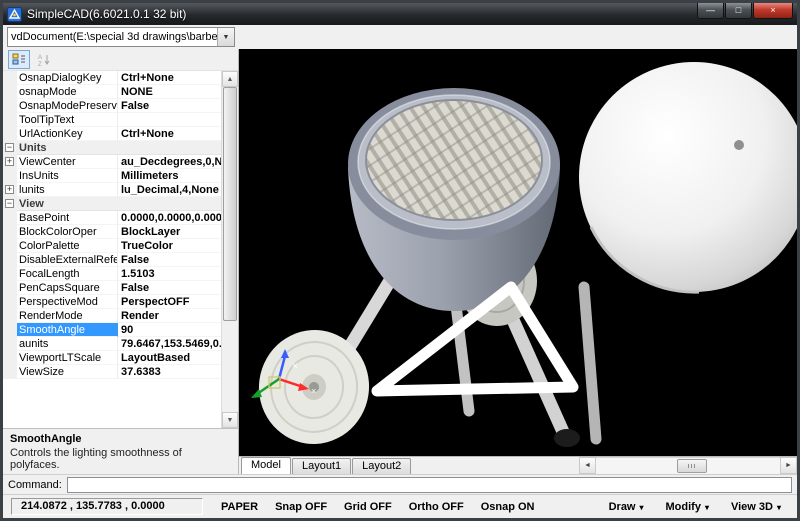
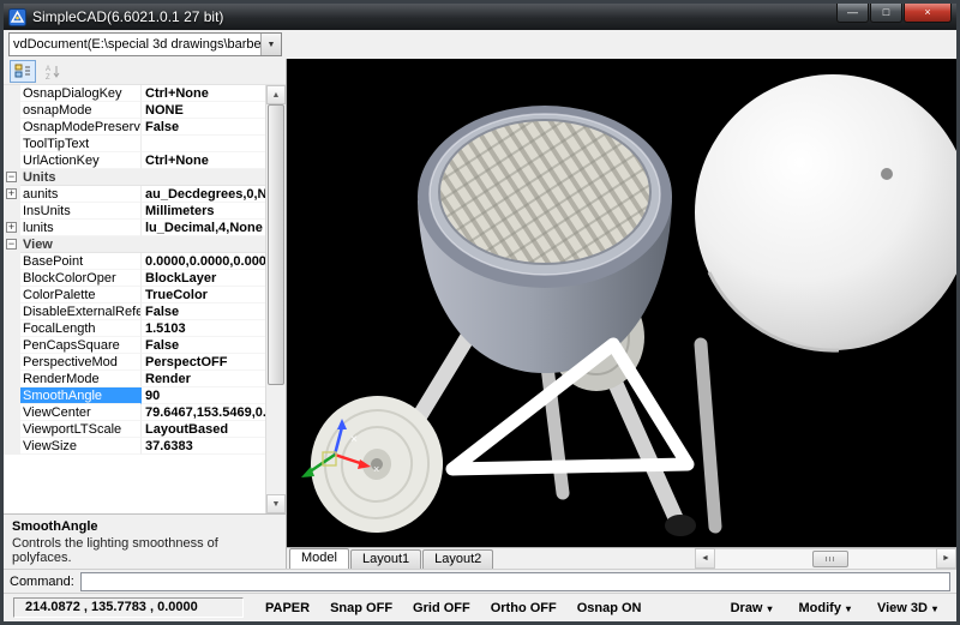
- SimpleCAD(6.6021.0.1 32 bit)
+ SimpleCAD(6.6021.0.1 27 bit)
  —
  □
  ×
  vdDocument(E:\special 3d drawings\barbe
  OsnapDialogKey
  Ctrl+None
  osnapMode
  NONE
  OsnapModePreserv
  False
  ToolTipText
  UrlActionKey
  Ctrl+None
  −
  Units
  +
- ViewCenter
+ aunits
  au_Decdegrees,0,N
  InsUnits
  Millimeters
  +
  lunits
  lu_Decimal,4,None
  −
  View
  BasePoint
  0.0000,0.0000,0.000
  BlockColorOper
  BlockLayer
  ColorPalette
  TrueColor
  DisableExternalRefe
  False
  FocalLength
  1.5103
  PenCapsSquare
  False
  PerspectiveMod
  PerspectOFF
  RenderMode
  Render
  SmoothAngle
  90
- aunits
+ ViewCenter
  79.6467,153.5469,0
  ViewportLTScale
  LayoutBased
  ViewSize
  37.6383
  SmoothAngle
  Controls the lighting smoothness of polyfaces.
  ×
  ×
  Model
  Layout1
  Layout2
  Command:
  214.0872 , 135.7783 , 0.0000
  PAPER
  Snap OFF
  Grid OFF
  Ortho OFF
  Osnap ON
  Draw ▾
  Modify ▾
  View 3D ▾
